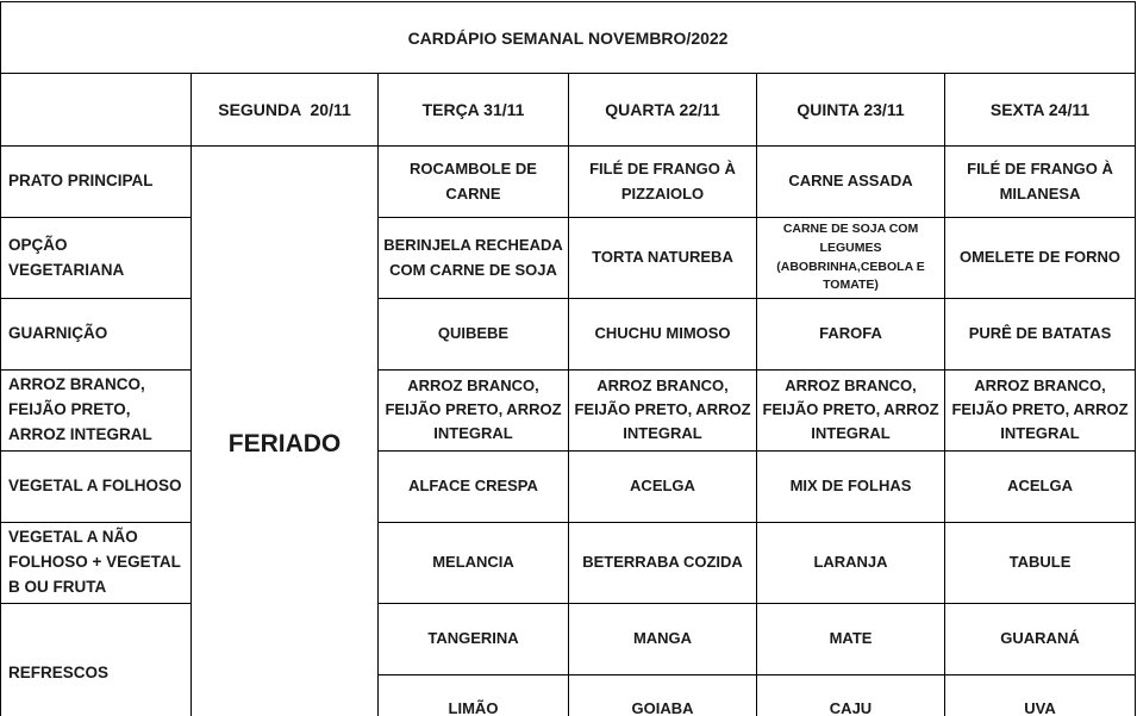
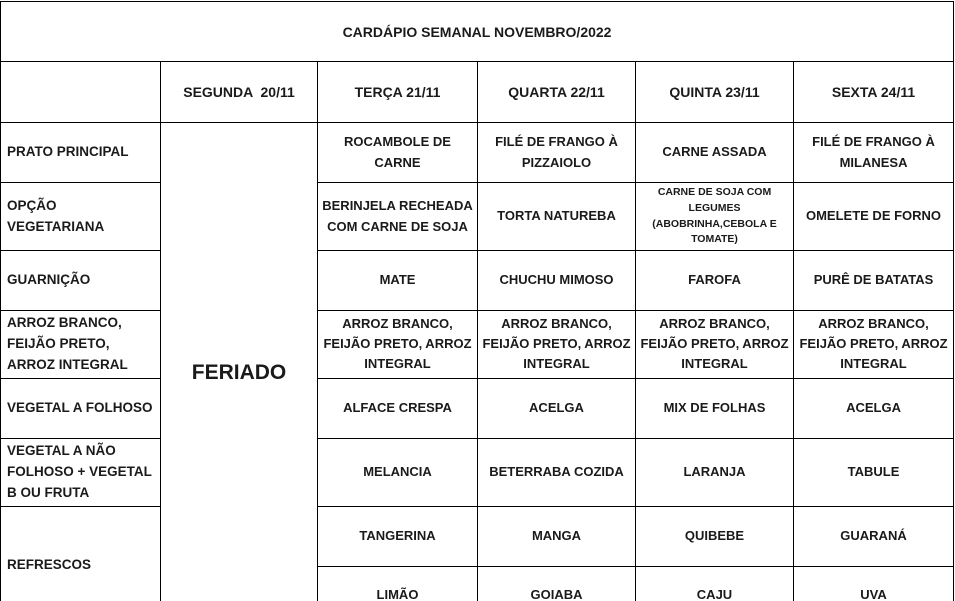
  CARDÁPIO SEMANAL NOVEMBRO/2022
- 	SEGUNDA 20/11	TERÇA 31/11	QUARTA 22/11	QUINTA 23/11	SEXTA 24/11
+ 	SEGUNDA 20/11	TERÇA 21/11	QUARTA 22/11	QUINTA 23/11	SEXTA 24/11
  PRATO PRINCIPAL	FERIADO	ROCAMBOLE DE CARNE	FILÉ DE FRANGO À PIZZAIOLO	CARNE ASSADA	FILÉ DE FRANGO À MILANESA
  OPÇÃO VEGETARIANA	BERINJELA RECHEADA COM CARNE DE SOJA	TORTA NATUREBA	CARNE DE SOJA COM LEGUMES (ABOBRINHA,CEBOLA E TOMATE)	OMELETE DE FORNO
- GUARNIÇÃO	QUIBEBE	CHUCHU MIMOSO	FAROFA	PURÊ DE BATATAS
+ GUARNIÇÃO	MATE	CHUCHU MIMOSO	FAROFA	PURÊ DE BATATAS
  ARROZ BRANCO, FEIJÃO PRETO, ARROZ INTEGRAL	ARROZ BRANCO, FEIJÃO PRETO, ARROZ INTEGRAL	ARROZ BRANCO, FEIJÃO PRETO, ARROZ INTEGRAL	ARROZ BRANCO, FEIJÃO PRETO, ARROZ INTEGRAL	ARROZ BRANCO, FEIJÃO PRETO, ARROZ INTEGRAL
  VEGETAL A FOLHOSO	ALFACE CRESPA	ACELGA	MIX DE FOLHAS	ACELGA
  VEGETAL A NÃO FOLHOSO + VEGETAL B OU FRUTA	MELANCIA	BETERRABA COZIDA	LARANJA	TABULE
- REFRESCOS	TANGERINA	MANGA	MATE	GUARANÁ
+ REFRESCOS	TANGERINA	MANGA	QUIBEBE	GUARANÁ
  LIMÃO	GOIABA	CAJU	UVA
